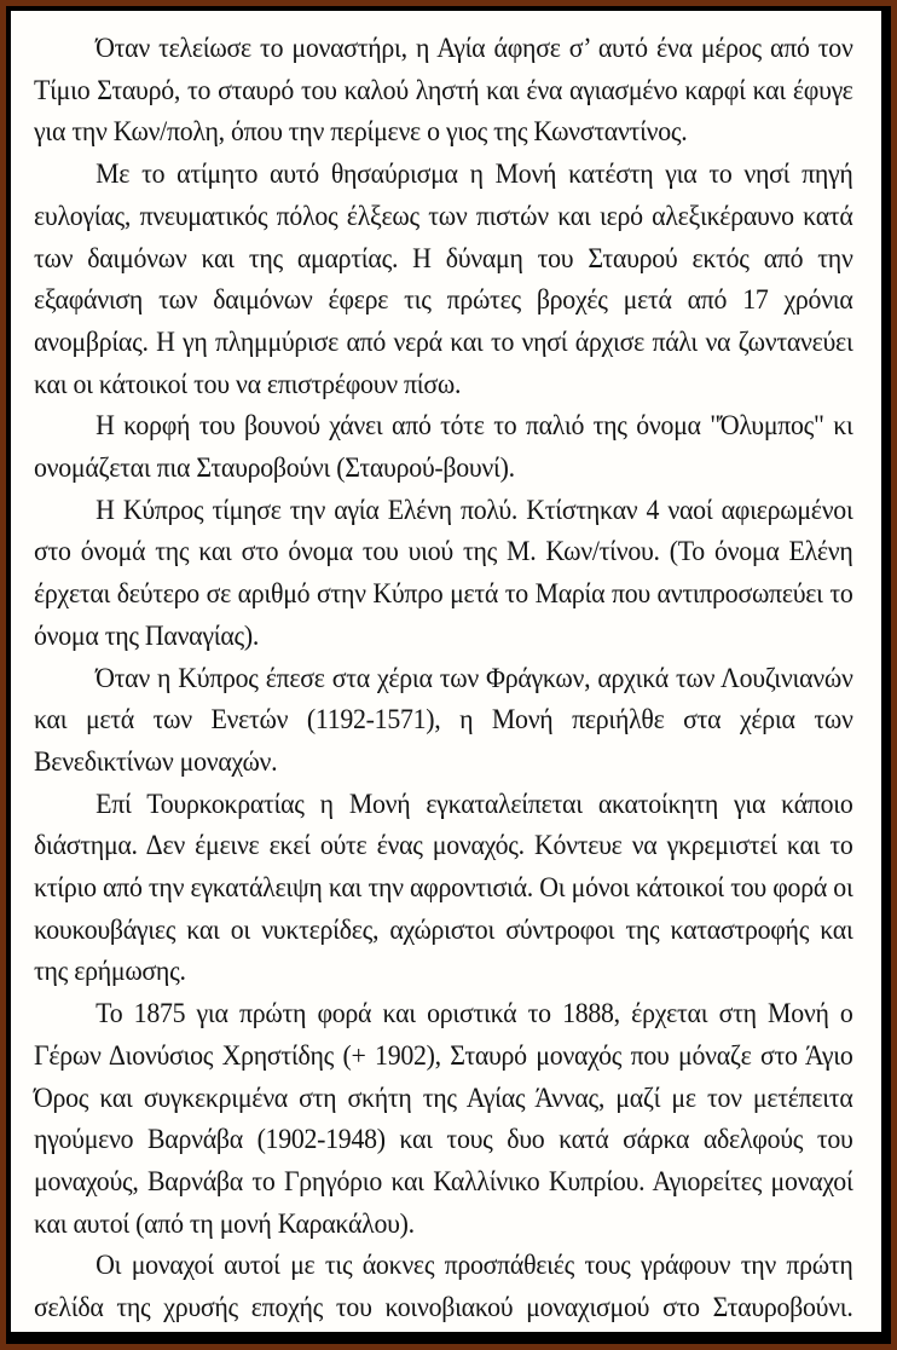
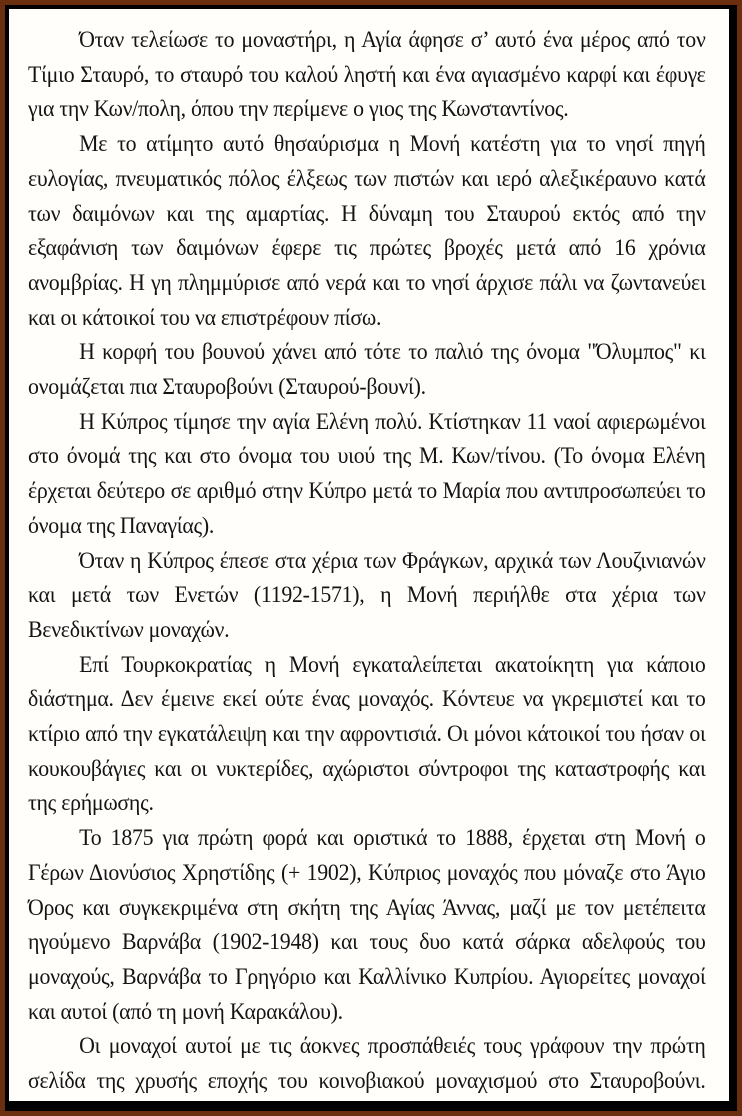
  Όταν τελείωσε το μοναστήρι, η Αγία άφησε σ’ αυτό ένα μέρος από τον Τίμιο Σταυρό, το σταυρό του καλού ληστή και ένα αγιασμένο καρφί και έφυγε για την Κων/πολη, όπου την περίμενε ο γιος της Κωνσταντίνος.
- Με το ατίμητο αυτό θησαύρισμα η Μονή κατέστη για το νησί πηγή ευλογίας, πνευματικός πόλος έλξεως των πιστών και ιερό αλεξικέραυνο κατά των δαιμόνων και της αμαρτίας. Η δύναμη του Σταυρού εκτός από την εξαφάνιση των δαιμόνων έφερε τις πρώτες βροχές μετά από 17 χρόνια ανομβρίας. Η γη πλημμύρισε από νερά και το νησί άρχισε πάλι να ζωντανεύει και οι κάτοικοί του να επιστρέφουν πίσω.
+ Με το ατίμητο αυτό θησαύρισμα η Μονή κατέστη για το νησί πηγή ευλογίας, πνευματικός πόλος έλξεως των πιστών και ιερό αλεξικέραυνο κατά των δαιμόνων και της αμαρτίας. Η δύναμη του Σταυρού εκτός από την εξαφάνιση των δαιμόνων έφερε τις πρώτες βροχές μετά από 16 χρόνια ανομβρίας. Η γη πλημμύρισε από νερά και το νησί άρχισε πάλι να ζωντανεύει και οι κάτοικοί του να επιστρέφουν πίσω.
  Η κορφή του βουνού χάνει από τότε το παλιό της όνομα "Όλυμπος" κι ονομάζεται πια Σταυροβούνι (Σταυρού-βουνί).
- Η Κύπρος τίμησε την αγία Ελένη πολύ. Κτίστηκαν 4 ναοί αφιερωμένοι στο όνομά της και στο όνομα του υιού της Μ. Κων/τίνου. (Το όνομα Ελένη έρχεται δεύτερο σε αριθμό στην Κύπρο μετά το Μαρία που αντιπροσωπεύει το όνομα της Παναγίας).
+ Η Κύπρος τίμησε την αγία Ελένη πολύ. Κτίστηκαν 11 ναοί αφιερωμένοι στο όνομά της και στο όνομα του υιού της Μ. Κων/τίνου. (Το όνομα Ελένη έρχεται δεύτερο σε αριθμό στην Κύπρο μετά το Μαρία που αντιπροσωπεύει το όνομα της Παναγίας).
  Όταν η Κύπρος έπεσε στα χέρια των Φράγκων, αρχικά των Λουζινιανών και μετά των Ενετών (1192-1571), η Μονή περιήλθε στα χέρια των Βενεδικτίνων μοναχών.
- Επί Τουρκοκρατίας η Μονή εγκαταλείπεται ακατοίκητη για κάποιο διάστημα. Δεν έμεινε εκεί ούτε ένας μοναχός. Κόντευε να γκρεμιστεί και το κτίριο από την εγκατάλειψη και την αφροντισιά. Οι μόνοι κάτοικοί του φορά οι κουκουβάγιες και οι νυκτερίδες, αχώριστοι σύντροφοι της καταστροφής και της ερήμωσης.
+ Επί Τουρκοκρατίας η Μονή εγκαταλείπεται ακατοίκητη για κάποιο διάστημα. Δεν έμεινε εκεί ούτε ένας μοναχός. Κόντευε να γκρεμιστεί και το κτίριο από την εγκατάλειψη και την αφροντισιά. Οι μόνοι κάτοικοί του ήσαν οι κουκουβάγιες και οι νυκτερίδες, αχώριστοι σύντροφοι της καταστροφής και της ερήμωσης.
- Το 1875 για πρώτη φορά και οριστικά το 1888, έρχεται στη Μονή ο Γέρων Διονύσιος Χρηστίδης (+ 1902), Σταυρό μοναχός που μόναζε στο Άγιο Όρος και συγκεκριμένα στη σκήτη της Αγίας Άννας, μαζί με τον μετέπειτα ηγούμενο Βαρνάβα (1902-1948) και τους δυο κατά σάρκα αδελφούς του μοναχούς, Βαρνάβα το Γρηγόριο και Καλλίνικο Κυπρίου. Αγιορείτες μοναχοί και αυτοί (από τη μονή Καρακάλου).
+ Το 1875 για πρώτη φορά και οριστικά το 1888, έρχεται στη Μονή ο Γέρων Διονύσιος Χρηστίδης (+ 1902), Κύπριος μοναχός που μόναζε στο Άγιο Όρος και συγκεκριμένα στη σκήτη της Αγίας Άννας, μαζί με τον μετέπειτα ηγούμενο Βαρνάβα (1902-1948) και τους δυο κατά σάρκα αδελφούς του μοναχούς, Βαρνάβα το Γρηγόριο και Καλλίνικο Κυπρίου. Αγιορείτες μοναχοί και αυτοί (από τη μονή Καρακάλου).
  Οι μοναχοί αυτοί με τις άοκνες προσπάθειές τους γράφουν την πρώτη σελίδα της χρυσής εποχής του κοινοβιακού μοναχισμού στο Σταυροβούνι.
